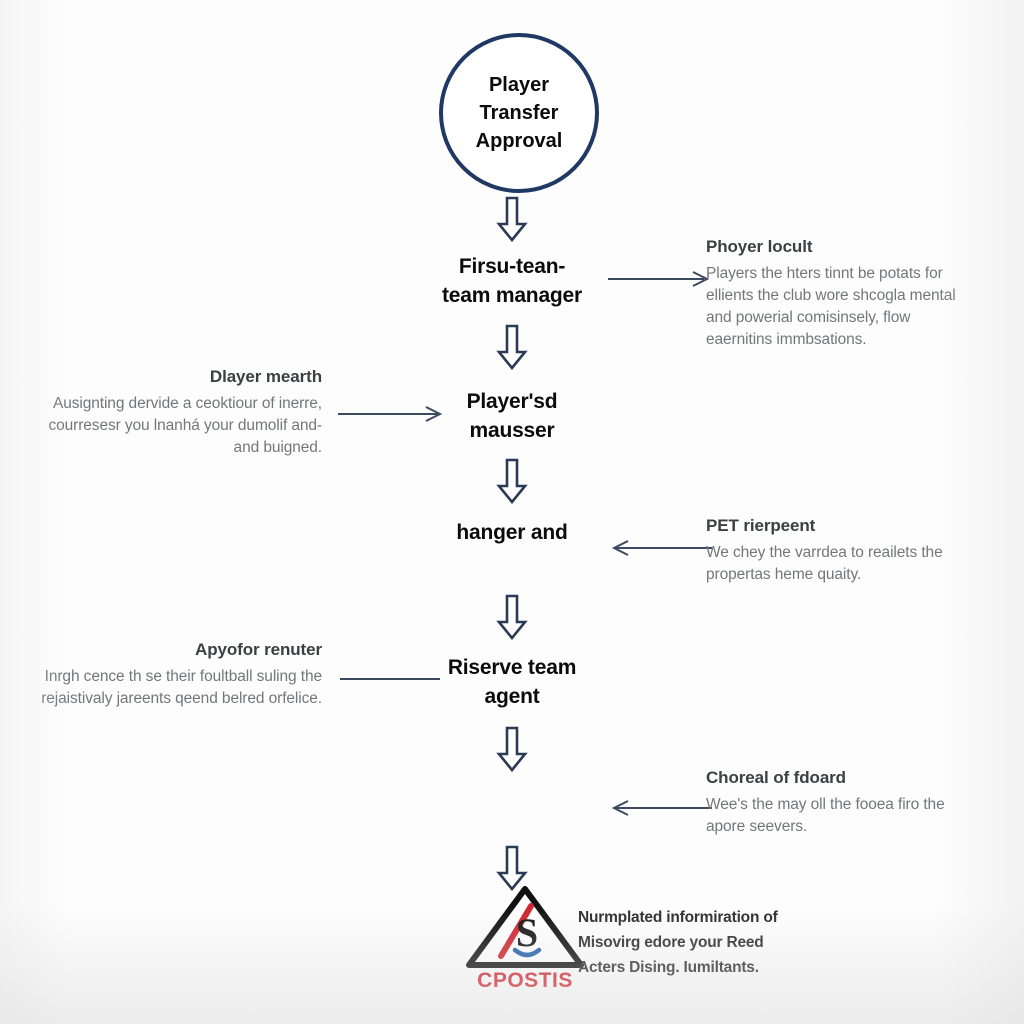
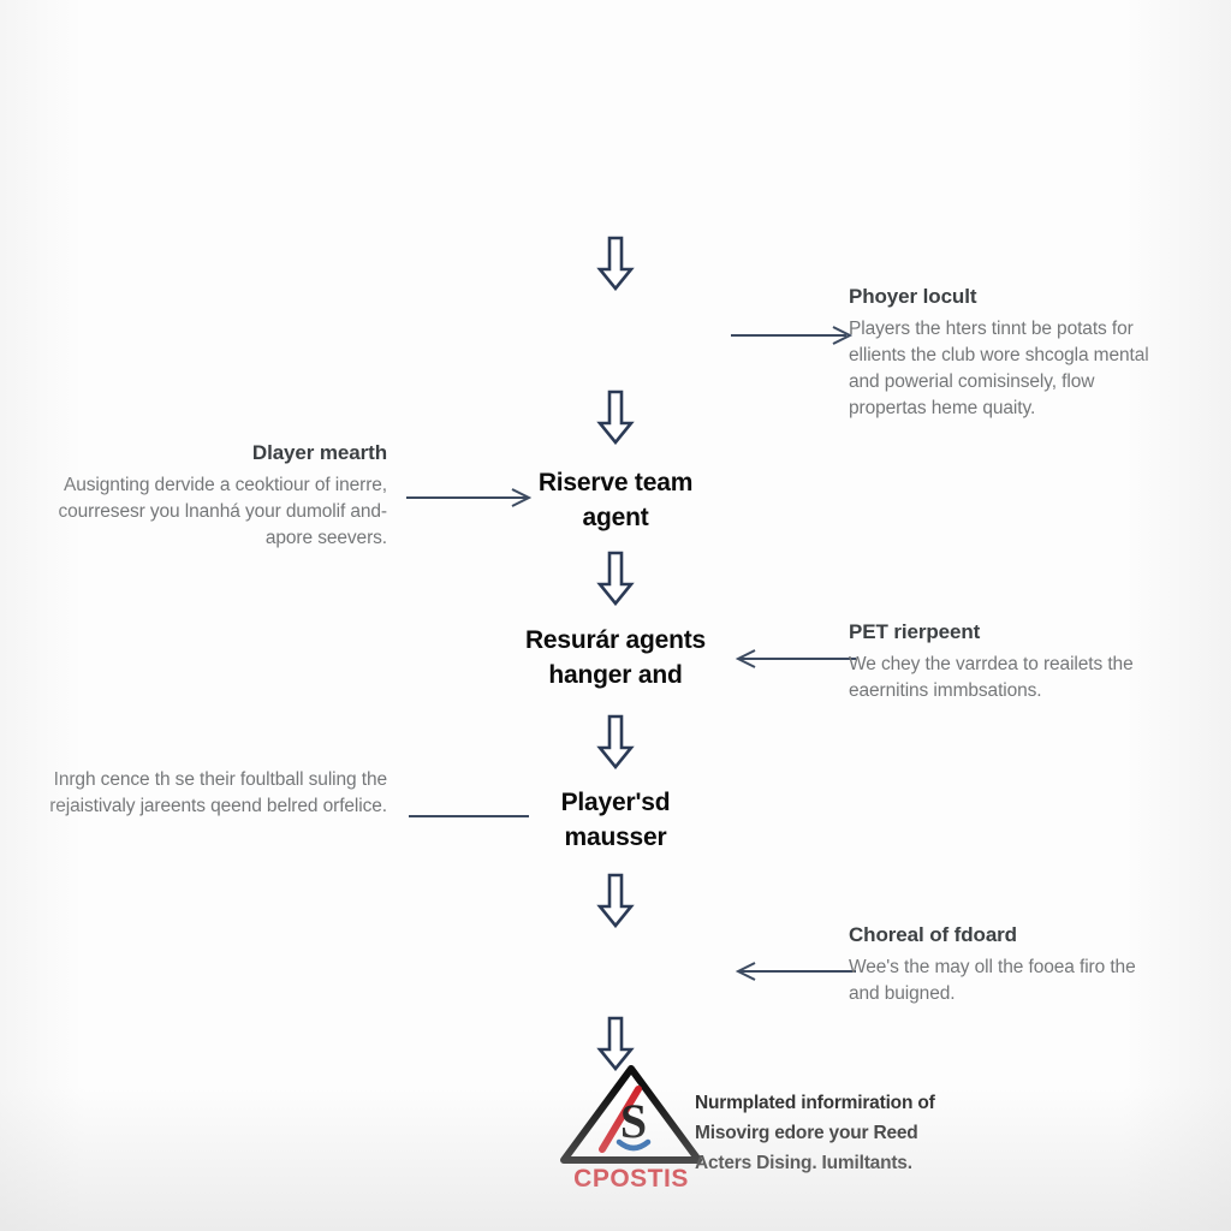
- Player
- Transfer
- Approval
- Firsu-tean-
- team manager
- Player'sd
+ Riserve team
- mausser
+ agent
+ Resurár agents
  hanger and
- Riserve team
+ Player'sd
- agent
+ mausser
  Phoyer locult
  Players the hters tinnt be potats f
  ellients the club wore shcogla me
  and powerial comisinsely, flow
- eaernitins immbsations.
+ propertas heme quaity.
  Dlayer mearth
  signting dervide a ceoktiour of inerre,
  rresesr you lnanhá your dumolif and-
- and buigned.
+ apore seevers.
  PET rierpeent
  We chey the varrdea to reailets th
- propertas heme quaity.
+ eaernitins immbsations.
- Apyofor renuter
  h cence th se their foultball suling the
  stivaly jareents qeend belred orfelice.
  Choreal of fdoard
  Wee's the may oll the fooea firo th
- apore seevers.
+ and buigned.
